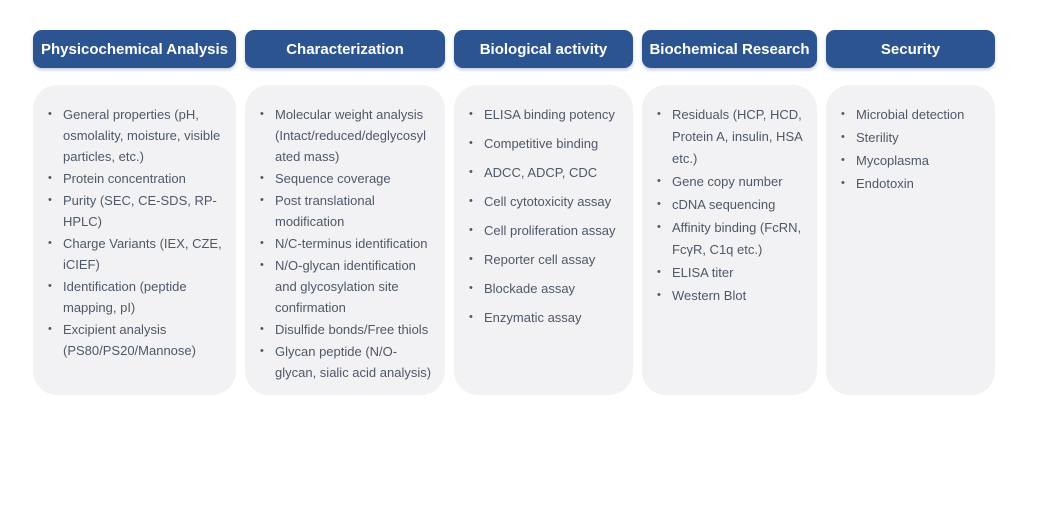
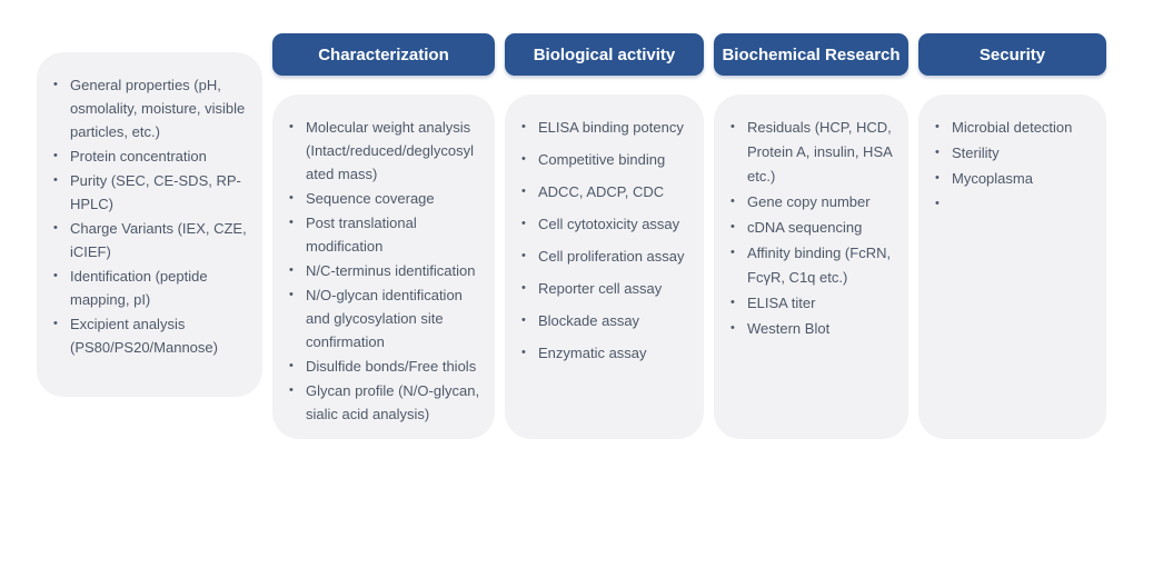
- Physicochemical Analysis
  •
  General properties (pH, osmolality, moisture, visible particles, etc.)
  •
  Protein concentration
  •
  Purity (SEC, CE-SDS, RP-HPLC)
  •
  Charge Variants (IEX, CZE, iCIEF)
  •
  Identification (peptide mapping, pI)
  •
  Excipient analysis (PS80/PS20/Mannose)
  Characterization
  •
  Molecular weight analysis (Intact/reduced/deglycosylated mass)
  •
  Sequence coverage
  •
  Post translational modification
  •
  N/C-terminus identification
  •
  N/O-glycan identification and glycosylation site confirmation
  •
  Disulfide bonds/Free thiols
  •
- Glycan peptide (N/O-glycan, sialic acid analysis)
+ Glycan profile (N/O-glycan, sialic acid analysis)
  Biological activity
  •
  ELISA binding potency
  •
  Competitive binding
  •
  ADCC, ADCP, CDC
  •
  Cell cytotoxicity assay
  •
  Cell proliferation assay
  •
  Reporter cell assay
  •
  Blockade assay
  •
  Enzymatic assay
  Biochemical Research
  •
  Residuals (HCP, HCD, Protein A, insulin, HSA etc.)
  •
  Gene copy number
  •
  cDNA sequencing
  •
  Affinity binding (FcRN, FcγR, C1q etc.)
  •
  ELISA titer
  •
  Western Blot
  Security
  •
  Microbial detection
  •
  Sterility
  •
  Mycoplasma
  •
- Endotoxin
